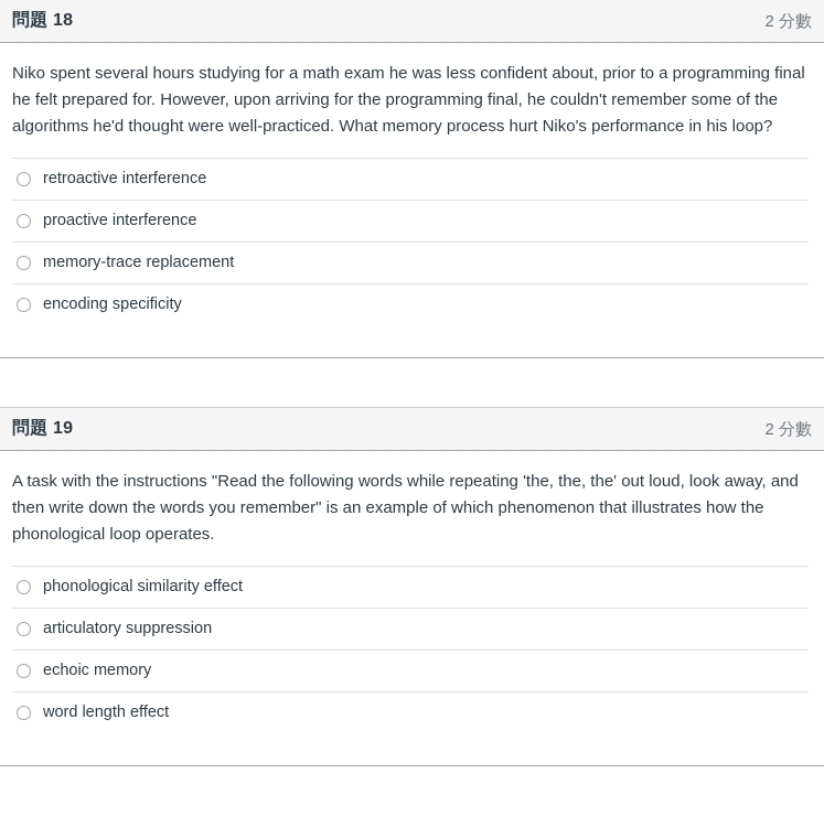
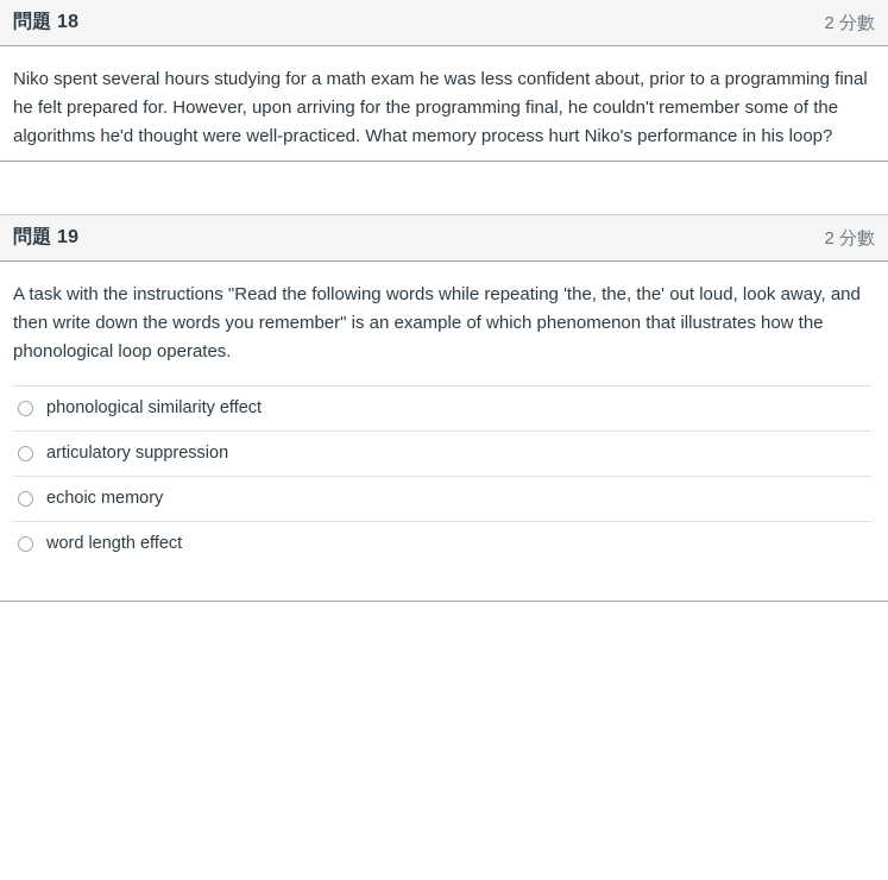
  問題 18
  2 分數
  Niko spent several hours studying for a math exam he was less confident about, prior to a programming final he felt prepared for. However, upon arriving for the programming final, he couldn't remember some of the algorithms he'd thought were well-practiced. What memory process hurt Niko's performance in his loop?
- retroactive interference
- proactive interference
- memory-trace replacement
- encoding specificity
  問題 19
  2 分數
  A task with the instructions "Read the following words while repeating 'the, the, the' out loud, look away, and then write down the words you remember" is an example of which phenomenon that illustrates how the phonological loop operates.
  phonological similarity effect
  articulatory suppression
  echoic memory
  word length effect
